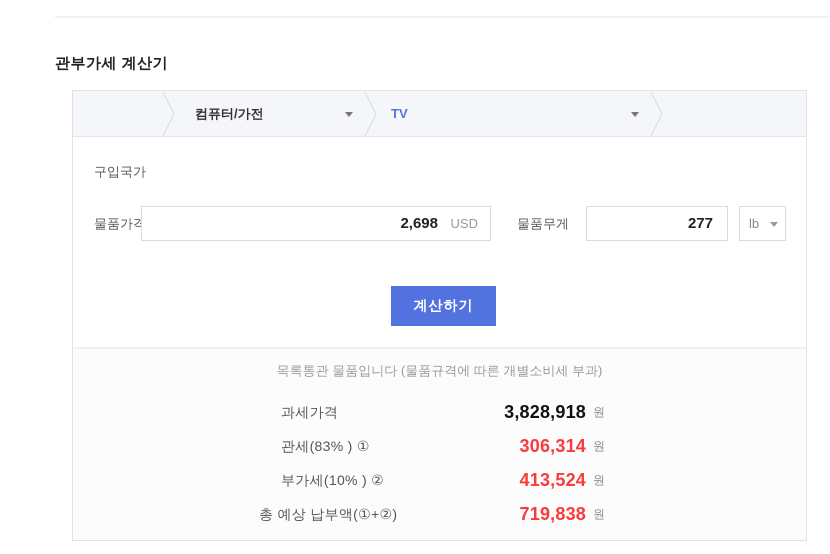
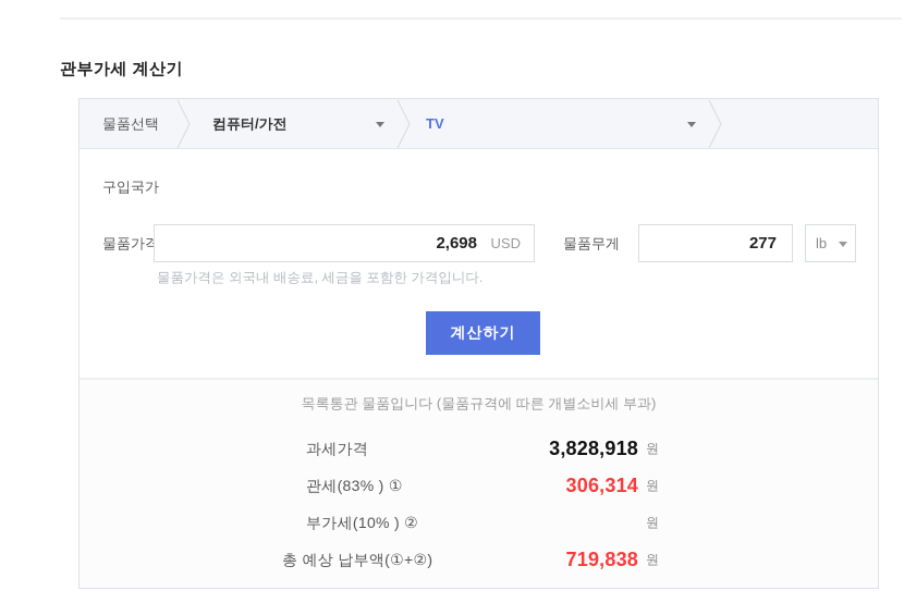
  관부가세 계산기
+ 물품선택
  컴퓨터/가전
  TV
  구입국가
  물품가격
  2,698
  USD
  물품무게
  277
  lb
+ 물품가격은 외국내 배송료, 세금을 포함한 가격입니다.
  계산하기
  목록통관 물품입니다 (물품규격에 따른 개별소비세 부과)
  과세가격
  3,828,918
  원
  관세(83% ) ①
  306,314
  원
  부가세(10% ) ②
- 413,524
  원
  총 예상 납부액(①+②)
  719,838
  원
